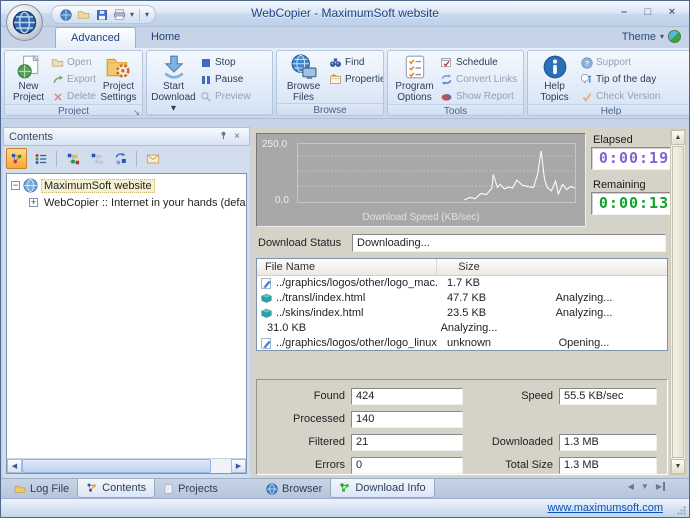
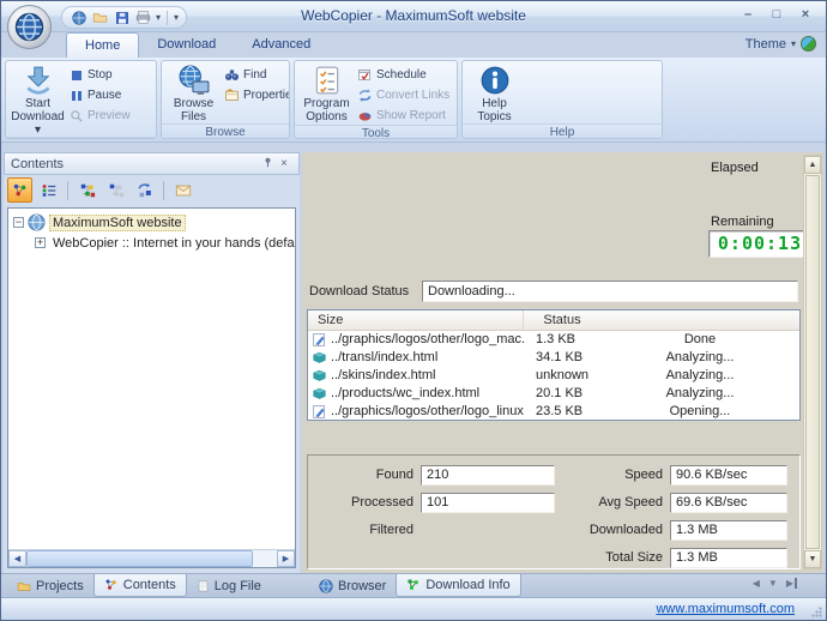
  ▾
  ▾
  WebCopier - MaximumSoft website
  –
  □
  ×
- Advanced
+ Home
+ Download
- Home
+ Advanced
  Theme
  ▾
- New Project
- Open
- Export
- Delete
- Project Settings
- Project
- ↘
  Start Download ▾
  Stop
  Pause
  Preview
  Browse Files
  Find
  Propertie
  Browse
  Program Options
  Schedule
  Convert Links
  Show Report
  Tools
  Help Topics
- Support
- Tip of the day
- Check Version
  Help
  Contents
  ×
  −
  MaximumSoft website
  +
  WebCopier :: Internet in your hands (defa
- 250.0
- 0.0
- Download Speed (KB/sec)
  Elapsed
- 0:00:19
  Remaining
  0:00:13
  Download Status
  Downloading...
- File Name
  Size
+ Status
  ../graphics/logos/other/logo_mac.
- 1.7 KB
+ 1.3 KB
+ Done
  ../transl/index.html
- 47.7 KB
+ 34.1 KB
  Analyzing...
  ../skins/index.html
- 23.5 KB
+ unknown
  Analyzing...
+ ../products/wc_index.html
- 31.0 KB
+ 20.1 KB
  Analyzing...
  ../graphics/logos/other/logo_linux
- unknown
+ 23.5 KB
  Opening...
  Found
- 424
+ 210
  Processed
- 140
+ 101
  Filtered
- 21
- Errors
- 0
  Speed
- 55.5 KB/sec
+ 90.6 KB/sec
+ Avg Speed
+ 69.6 KB/sec
  Downloaded
  1.3 MB
  Total Size
  1.3 MB
- Log File
+ Projects
  Contents
- Projects
+ Log File
  Browser
  Download Info
  ◀
  ▼
  ▶
  www.maximumsoft.com
